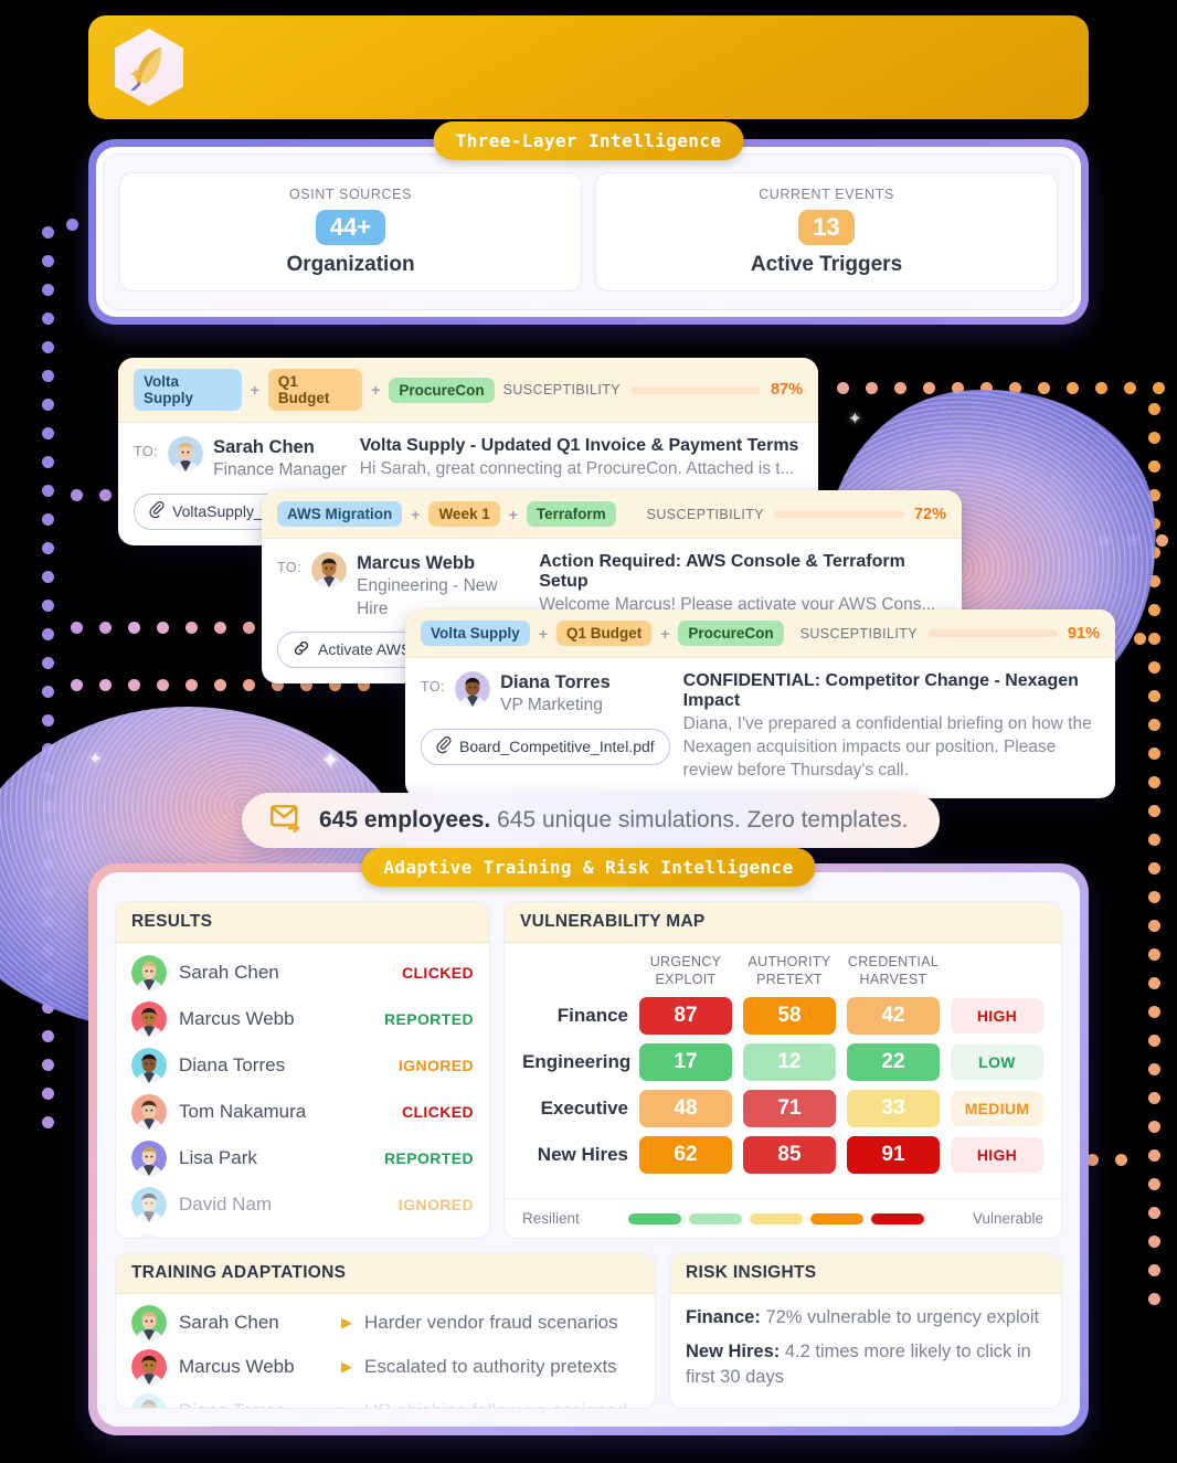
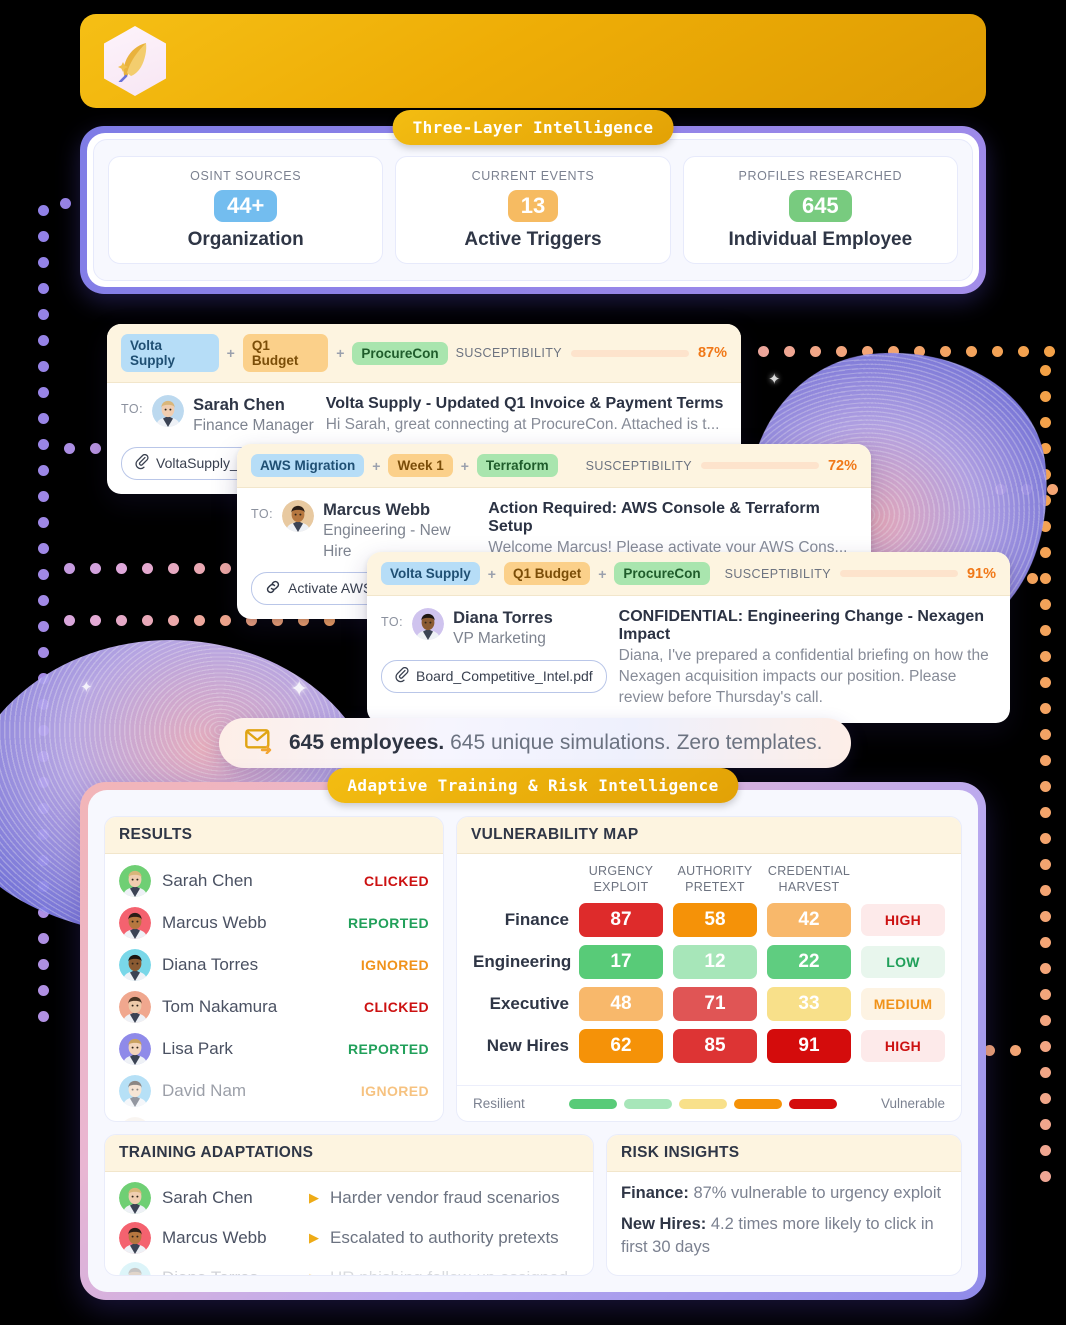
  ✦
  ✦
  ✦
  Three-Layer Intelligence
  OSINT SOURCES
  44+
  Organization
  CURRENT EVENTS
  13
  Active Triggers
+ PROFILES RESEARCHED
+ 645
+ Individual Employee
  Volta Supply
  +
  Q1 Budget
  +
  ProcureCon
  SUSCEPTIBILITY
  87%
  TO:
  Sarah Chen
  Finance Manager
  VoltaSupply_
  Volta Supply - Updated Q1 Invoice & Payment Terms
  Hi Sarah, great connecting at ProcureCon. Attached is t...
  AWS Migration
  +
  Week 1
  +
  Terraform
  SUSCEPTIBILITY
  72%
  TO:
  Marcus Webb
  Engineering - New Hire
  Activate AW
  Action Required: AWS Console & Terraform Setup
  Welcome Marcus! Please activate your AWS Cons...
  Volta Supply
  +
  Q1 Budget
  +
  ProcureCon
  SUSCEPTIBILITY
  91%
  TO:
  Diana Torres
  VP Marketing
  Board_Competitive_Intel.pdf
- CONFIDENTIAL: Competitor Change - Nexagen Impact
+ CONFIDENTIAL: Engineering Change - Nexagen Impact
  Diana, I've prepared a confidential briefing on how the Nexagen acquisition impacts our position. Please review before Thursday's call.
  645 employees. 645 unique simulations. Zero templates.
  Adaptive Training & Risk Intelligence
  RESULTS
  Sarah Chen
  CLICKED
  Marcus Webb
  REPORTED
  Diana Torres
  IGNORED
  Tom Nakamura
  CLICKED
  Lisa Park
  REPORTED
  David Nam
  IGNORED
  VULNERABILITY MAP
  URGENCY
  EXPLOIT
  AUTHORITY
  PRETEXT
  CREDENTIAL
  HARVEST
  Finance
  87
  58
  42
  HIGH
  Engineering
  17
  12
  22
  LOW
  Executive
  48
  71
  33
  MEDIUM
  New Hires
  62
  85
  91
  HIGH
  Resilient
  Vulnerable
  TRAINING ADAPTATIONS
  Sarah Chen
  ▶
  Harder vendor fraud scenarios
  Marcus Webb
  ▶
  Escalated to authority pretexts
  RISK INSIGHTS
- Finance: 72% vulnerable to urgency exploit
+ Finance: 87% vulnerable to urgency exploit
  New Hires: 4.2 times more likely to click in first 30 days
